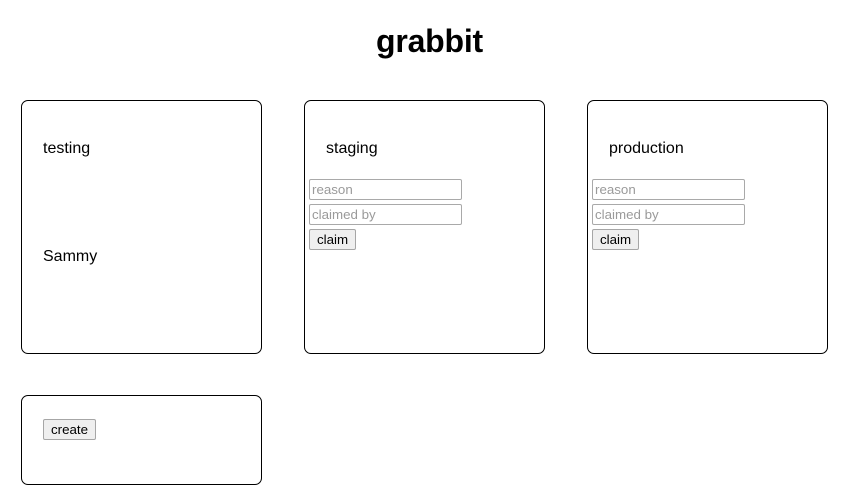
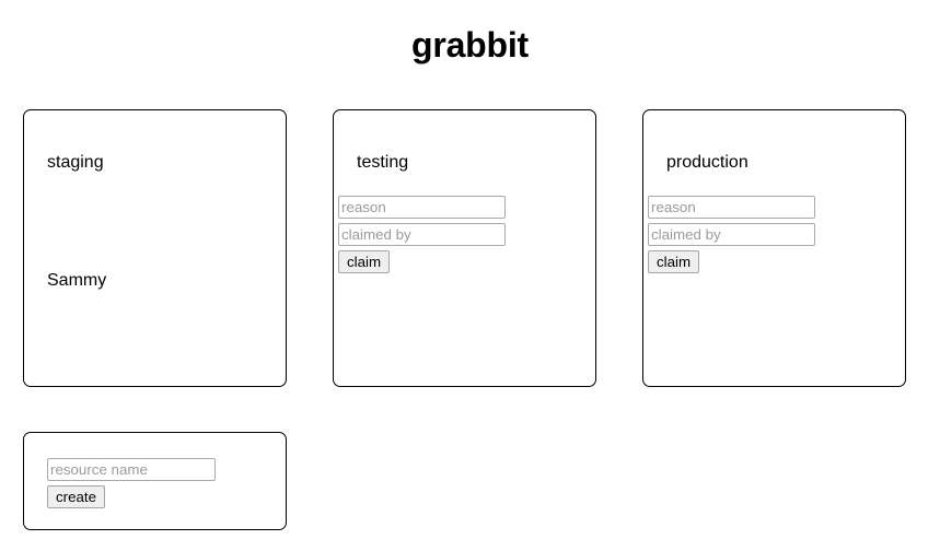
  grabbit
- testing
+ staging
  Sammy
- staging
+ testing
  reason
  claimed by
  claim
  production
  reason
  claimed by
  claim
+ resource name
  create
